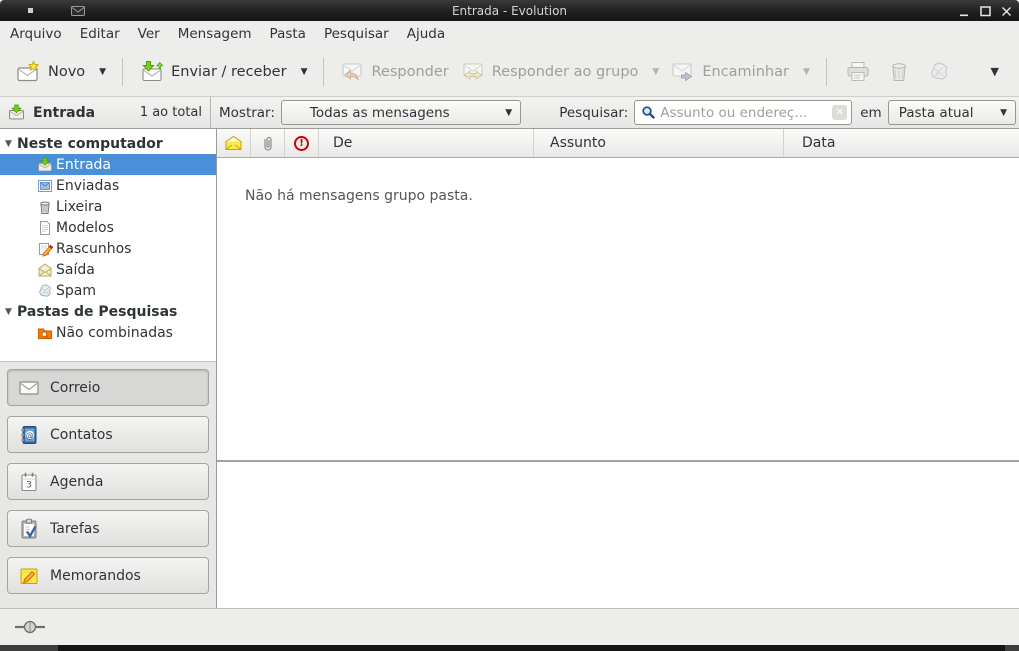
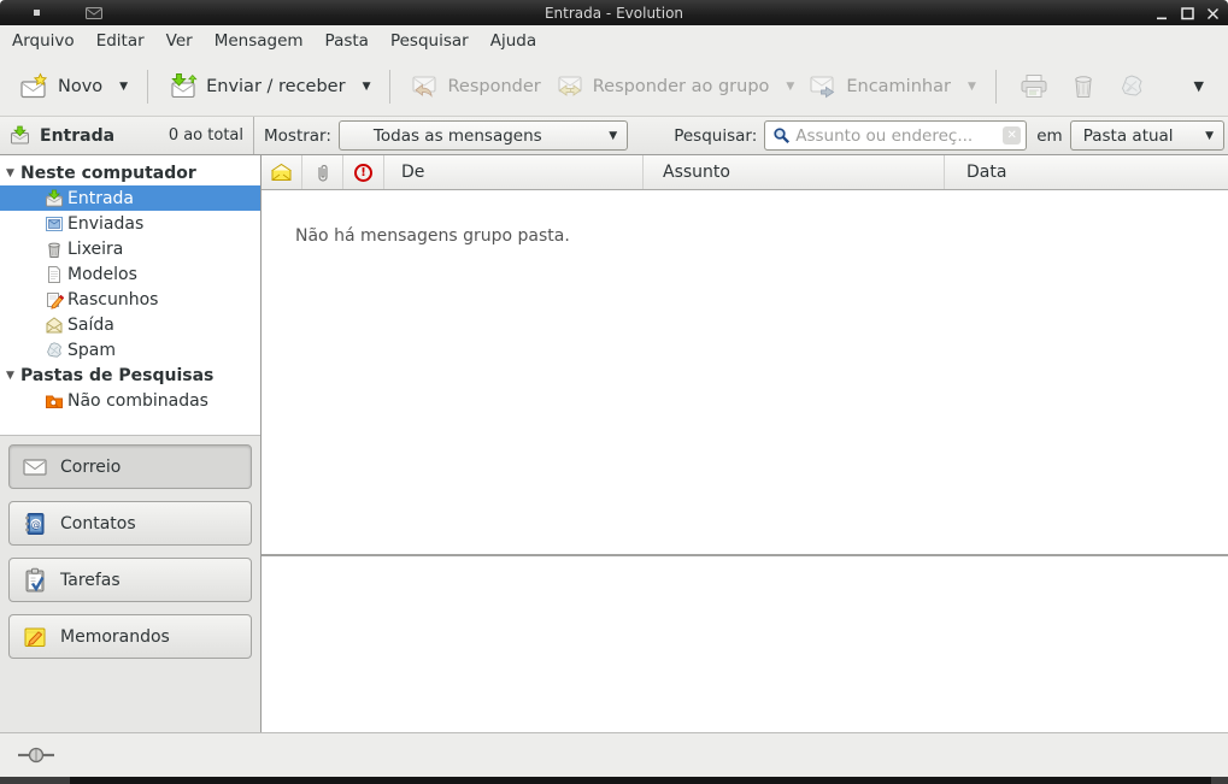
  Entrada - Evolution
  Arquivo
  Editar
  Ver
  Mensagem
  Pasta
  Pesquisar
  Ajuda
  Novo
  ▼
  Enviar / receber
  ▼
  Responder
  Responder ao grupo
  ▼
  Encaminhar
  ▼
  ▼
  Entrada
- 1 ao total
+ 0 ao total
  Mostrar:
  Todas as mensagens
  ▼
  Pesquisar:
  Assunto ou endereç...
  ✕
  em
  Pasta atual
  ▼
  ▼
  Neste computador
  Entrada
  Enviadas
  Lixeira
  Modelos
  Rascunhos
  Saída
  Spam
  ▼
  Pastas de Pesquisas
  Não combinadas
  Correio
  @
  Contatos
- 3
- Agenda
  Tarefas
  Memorandos
  !
  De
  Assunto
  Data
  Não há mensagens grupo pasta.
